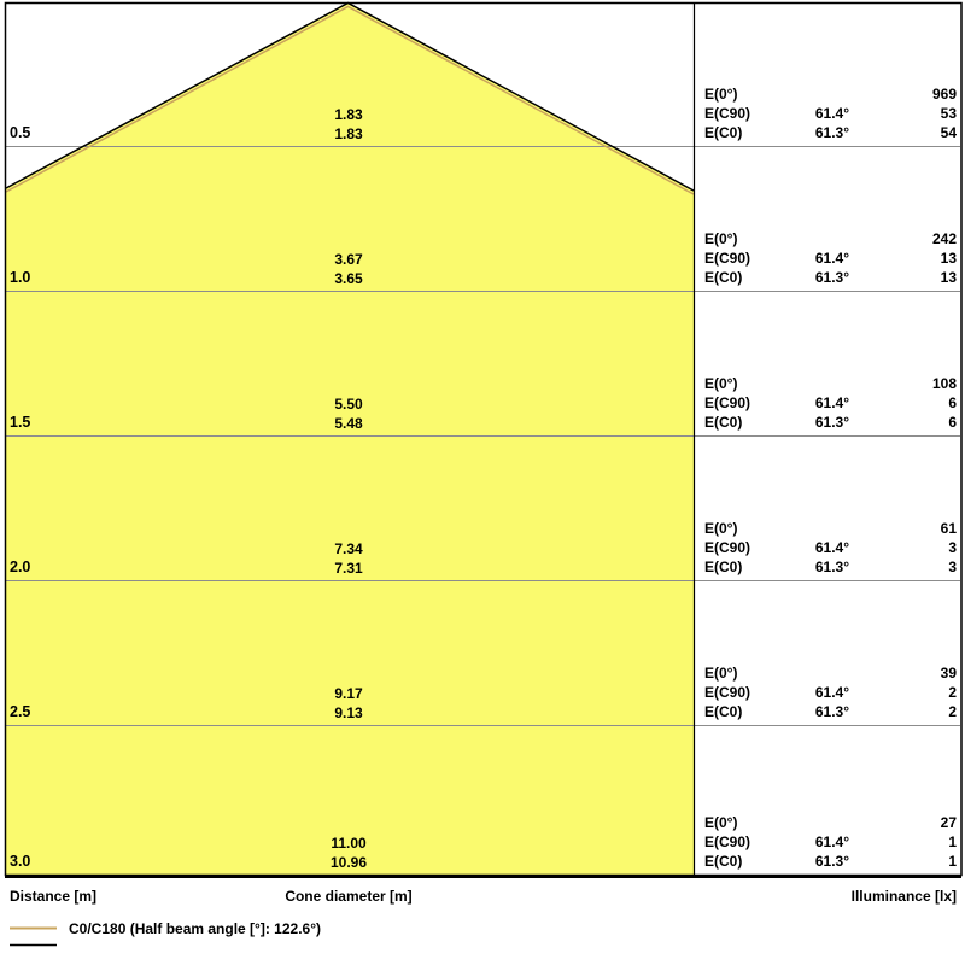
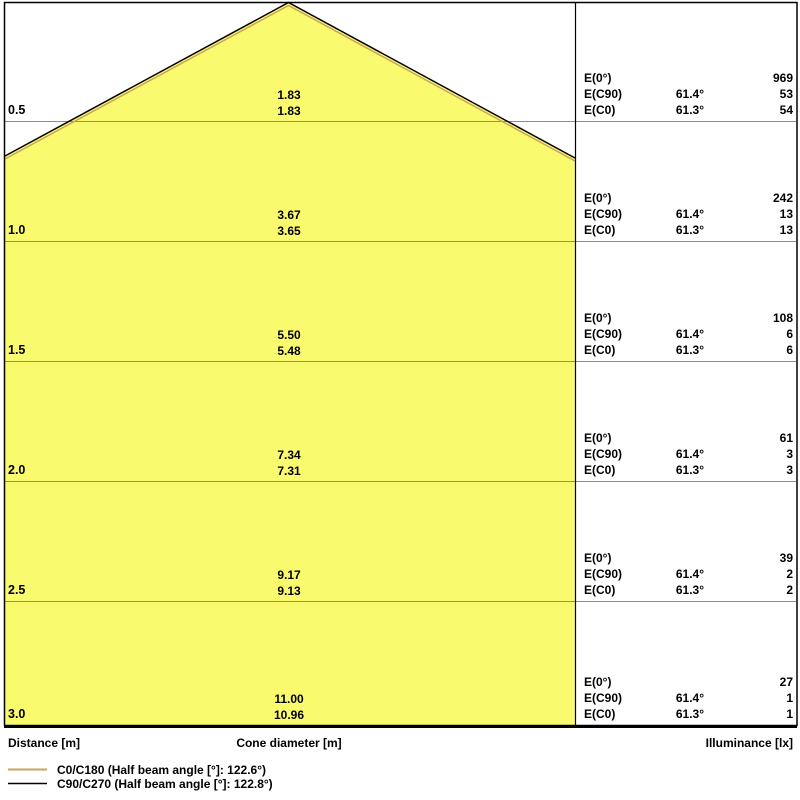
  0.5
  1.83
  1.83
  E(0°)
  969
  E(C90)
  61.4°
  53
  E(C0)
  61.3°
  54
  1.0
  3.67
  3.65
  E(0°)
  242
  E(C90)
  61.4°
  13
  E(C0)
  61.3°
  13
  1.5
  5.50
  5.48
  E(0°)
  108
  E(C90)
  61.4°
  6
  E(C0)
  61.3°
  6
  2.0
  7.34
  7.31
  E(0°)
  61
  E(C90)
  61.4°
  3
  E(C0)
  61.3°
  3
  2.5
  9.17
  9.13
  E(0°)
  39
  E(C90)
  61.4°
  2
  E(C0)
  61.3°
  2
  3.0
  11.00
  10.96
  E(0°)
  27
  E(C90)
  61.4°
  1
  E(C0)
  61.3°
  1
  Distance [m]
  Cone diameter [m]
  Illuminance [lx]
  C0/C180 (Half beam angle [°]: 122.6°)
+ C90/C270 (Half beam angle [°]: 122.8°)
